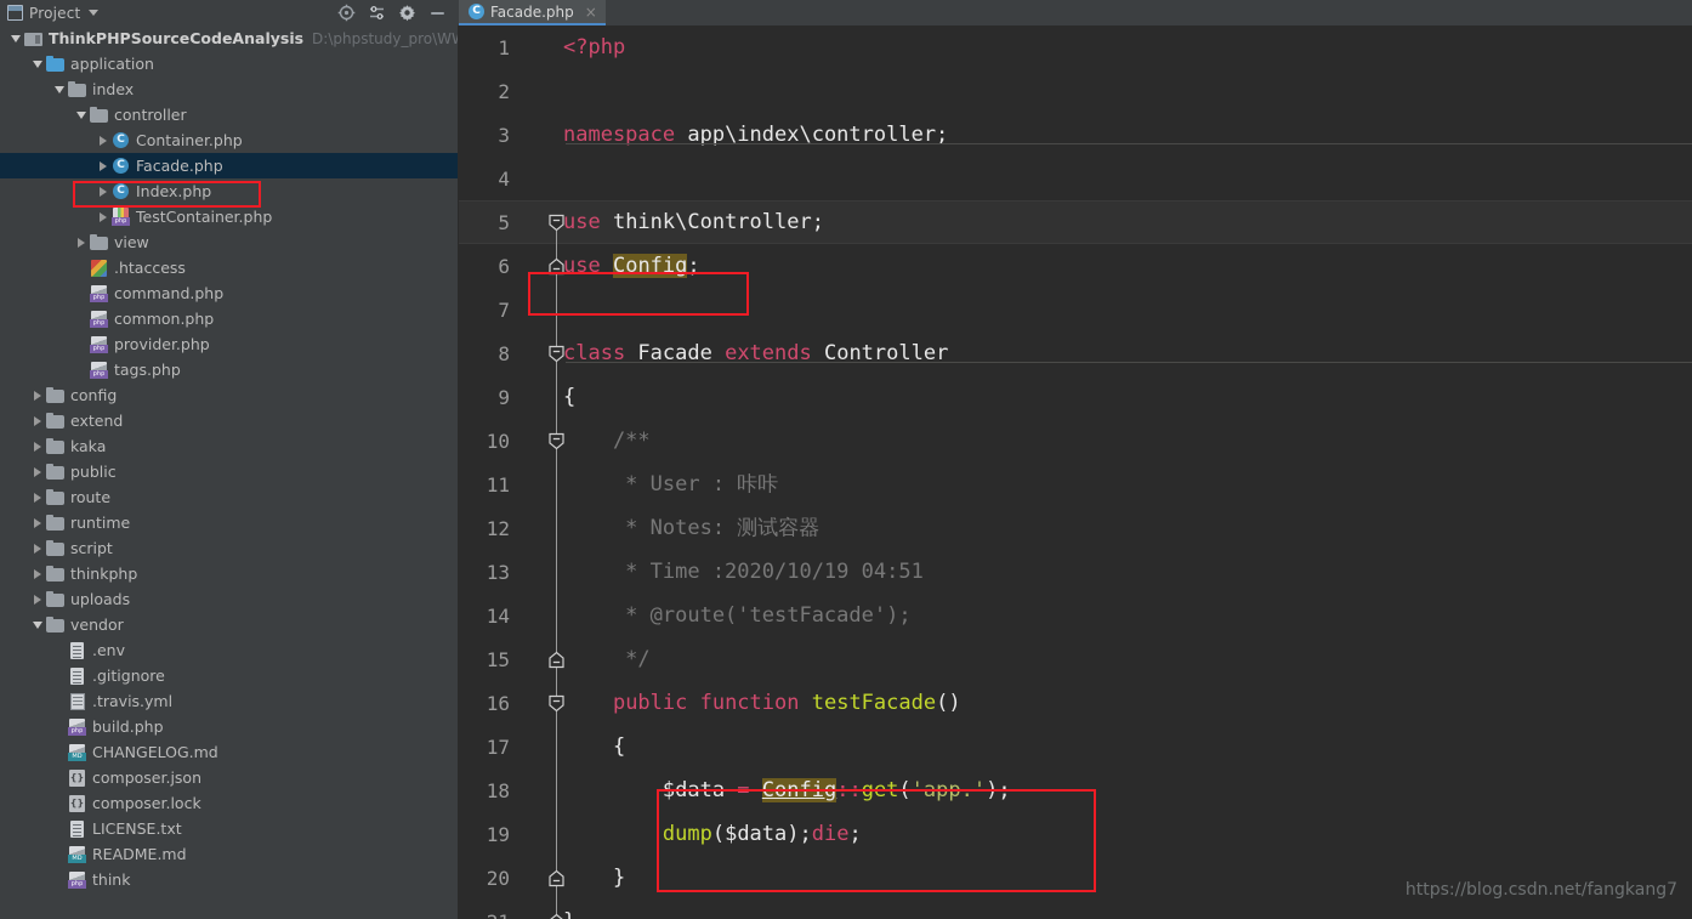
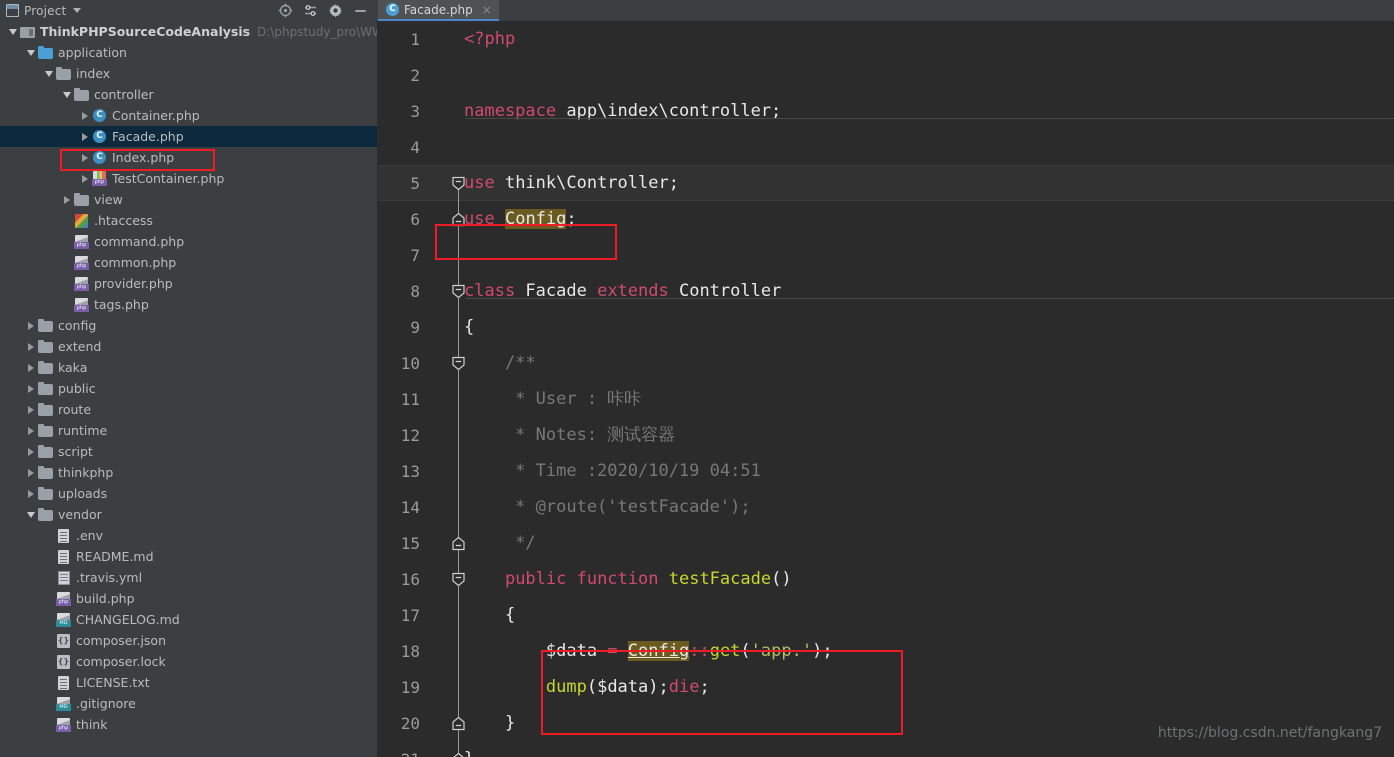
  Project
  C
  Facade.php
  ×
  ThinkPHPSourceCodeAnalysis
  D:\phpstudy_pro\W
  application
  index
  controller
  Container.php
  Facade.php
  Index.php
  TestContainer.php
  view
  .htaccess
  command.php
  common.php
  provider.php
  tags.php
  config
  extend
  kaka
  public
  route
  runtime
  script
  thinkphp
  uploads
  vendor
  .env
- .gitignore
+ README.md
  .travis.yml
  build.php
  CHANGELOG.md
  composer.json
  composer.lock
  LICENSE.txt
- README.md
+ .gitignore
  think
  1
  <?php
  2
  3
  namespace app\index\controller;
  4
  5
  use think\Controller;
  6
  use Config;
  7
  8
  class Facade extends Controller
  9
  {
  10
  /**
  11
  * User : 咔咔
  12
  * Notes: 测试容器
  13
  * Time :2020/10/19 04:51
  14
  * @route('testFacade');
  15
  */
  16
  public function testFacade()
  17
  {
  18
  $data = Config::get('app.');
  19
  dump($data);die;
  20
  }
  https://blog.csdn.net/fangkang7
